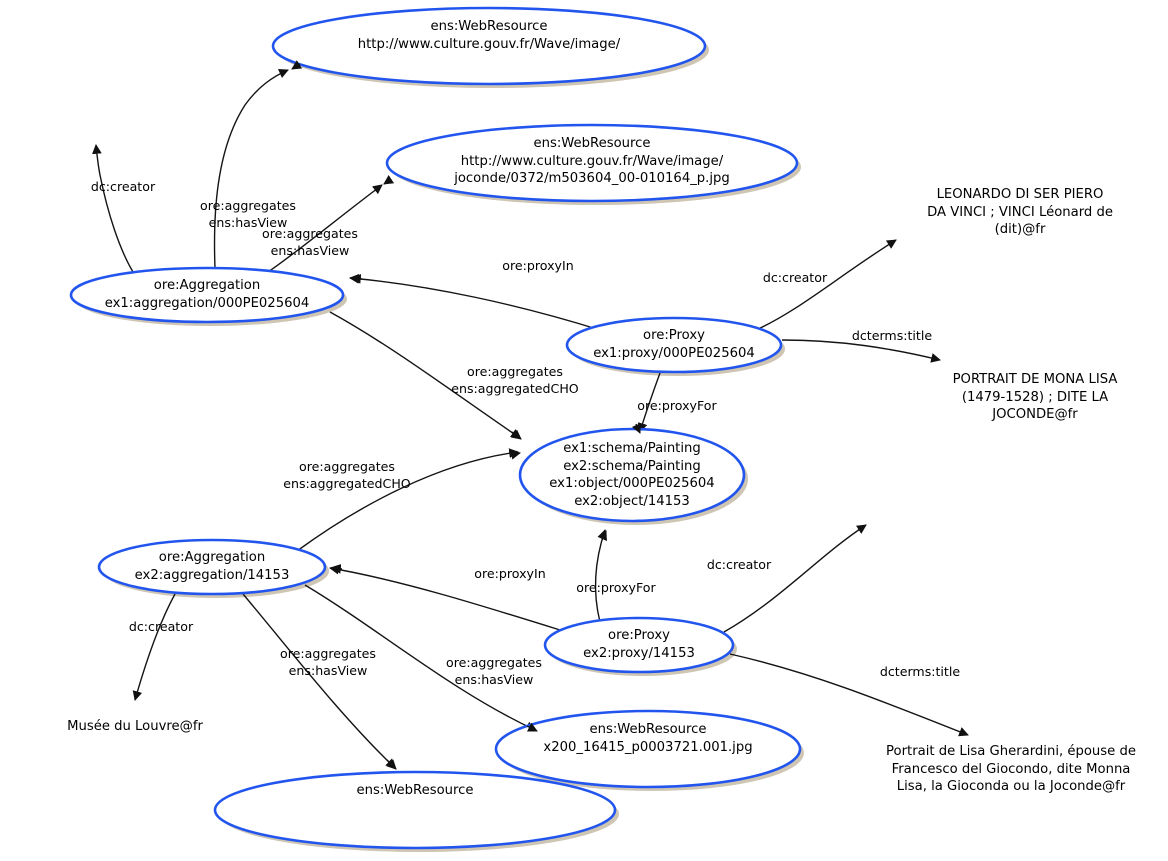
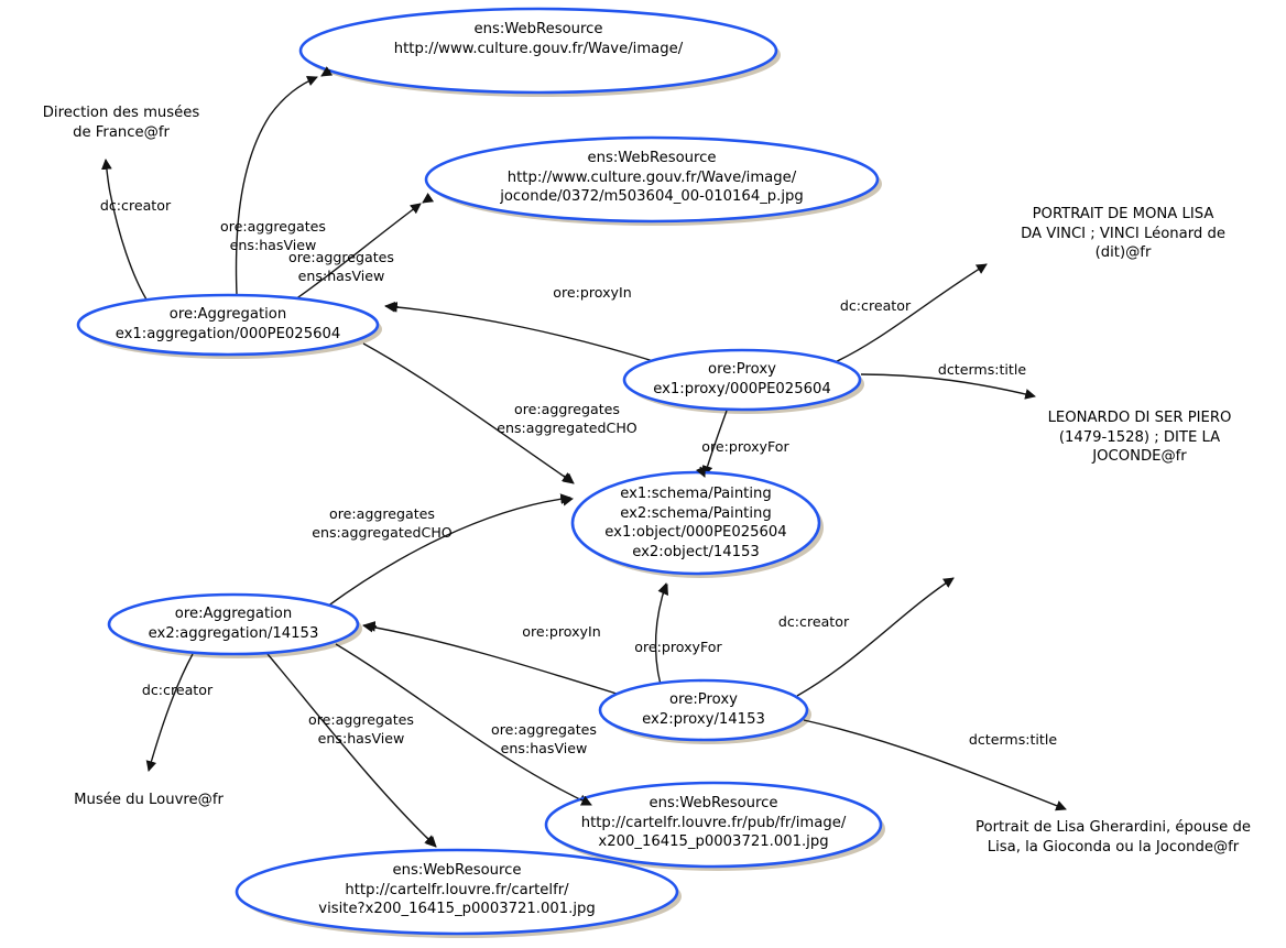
  ens:WebResource
  http://www.culture.gouv.fr/Wave/image/
  ens:WebResource
  http://www.culture.gouv.fr/Wave/image/
  joconde/0372/m503604_00-010164_p.jpg
  ore:Aggregation
  ex1:aggregation/000PE025604
  ore:Proxy
  ex1:proxy/000PE025604
  ex1:schema/Painting
  ex2:schema/Painting
  ex1:object/000PE025604
  ex2:object/14153
  ore:Aggregation
  ex2:aggregation/14153
  ore:Proxy
  ex2:proxy/14153
  ens:WebResource
+ http://cartelfr.louvre.fr/pub/fr/image/
  x200_16415_p0003721.001.jpg
  ens:WebResource
+ http://cartelfr.louvre.fr/cartelfr/
+ visite?x200_16415_p0003721.001.jpg
+ Direction des musées
+ de France@fr
- LEONARDO DI SER PIERO
+ PORTRAIT DE MONA LISA
  DA VINCI ; VINCI Léonard de
  (dit)@fr
- PORTRAIT DE MONA LISA
+ LEONARDO DI SER PIERO
  (1479-1528) ; DITE LA
  JOCONDE@fr
  Musée du Louvre@fr
  Portrait de Lisa Gherardini, épouse de
- Francesco del Giocondo, dite Monna
  Lisa, la Gioconda ou la Joconde@fr
  ore:aggregates
  ens:hasView
  dc:creator
  ore:aggregates
  ens:hasView
  ore:proxyIn
  dc:creator
  dcterms:title
  ore:aggregates
  ens:aggregatedCHO
  ore:proxyFor
  ore:aggregates
  ens:aggregatedCHO
  ore:proxyIn
  ore:proxyFor
  dc:creator
  dc:creator
  ore:aggregates
  ens:hasView
  ore:aggregates
  ens:hasView
  dcterms:title
